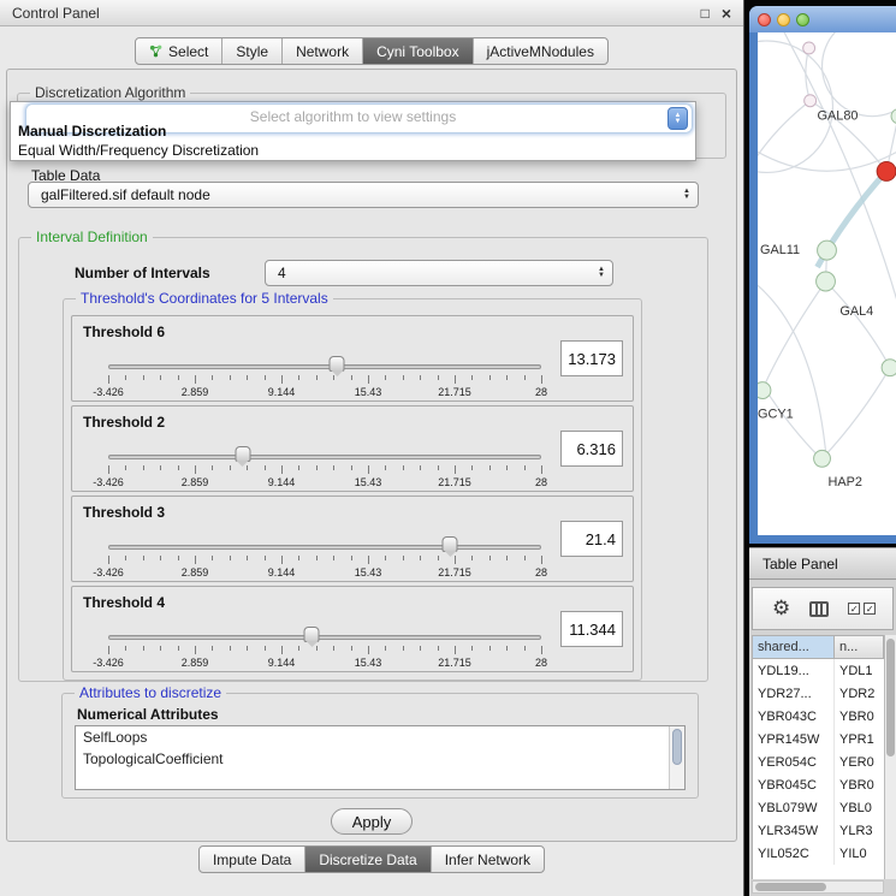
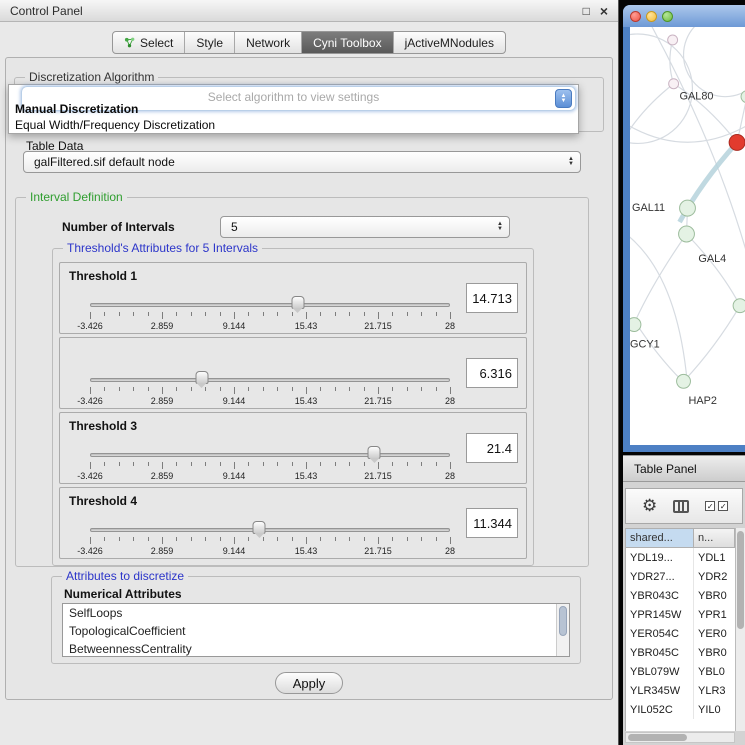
  Control Panel
  □
  ×
  Select
  Style
  Network
  Cyni Toolbox
  jActiveMNodules
  Discretization Algorithm
  Table Data
  galFiltered.sif default node
  Interval Definition
  Number of Intervals
- 4
+ 5
- Threshold's Coordinates for 5 Intervals
+ Threshold's Attributes for 5 Intervals
- Threshold 6
+ Threshold 1
  -3.426
  2.859
  9.144
  15.43
  21.715
  28
- 13.173
+ 14.713
- Threshold 2
  -3.426
  2.859
  9.144
  15.43
  21.715
  28
  6.316
  Threshold 3
  -3.426
  2.859
  9.144
  15.43
  21.715
  28
  21.4
  Threshold 4
  -3.426
  2.859
  9.144
  15.43
  21.715
  28
  11.344
  Attributes to discretize
  Numerical Attributes
  SelfLoops
  TopologicalCoefficient
+ BetweennessCentrality
  Apply
- Impute Data
- Discretize Data
- Infer Network
  Select algorithm to view settings
  Manual Discretization
  Equal Width/Frequency Discretization
  GAL80
  GAL11
  GAL4
  GCY1
  HAP2
  Table Panel
  ⚙
  ✓
  ✓
  shared...
  n...
  YDL19...
  YDL1
  YDR27...
  YDR2
  YBR043C
  YBR0
  YPR145W
  YPR1
  YER054C
  YER0
  YBR045C
  YBR0
  YBL079W
  YBL0
  YLR345W
  YLR3
  YIL052C
  YIL0
